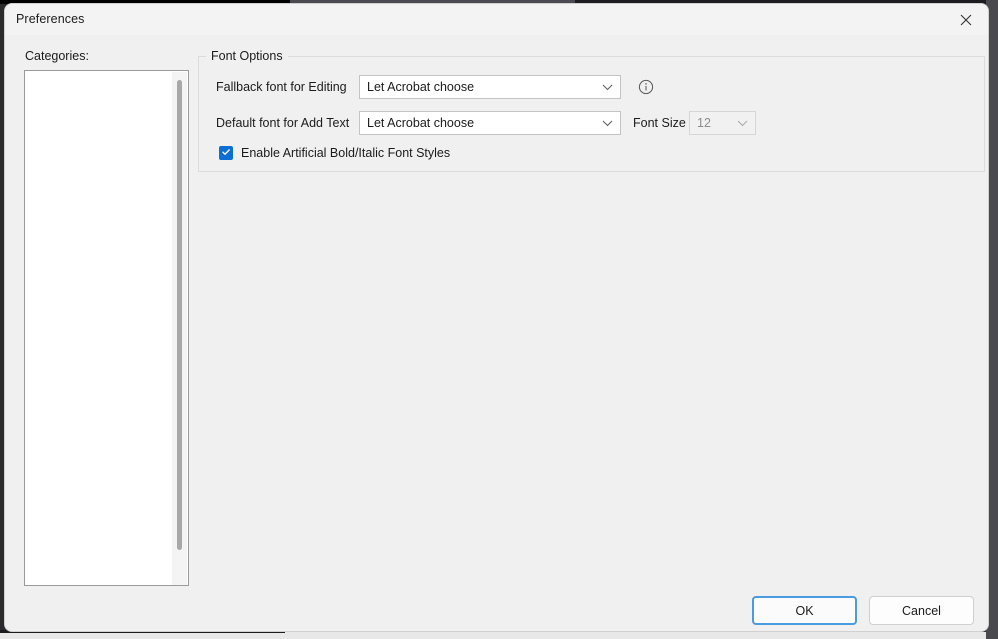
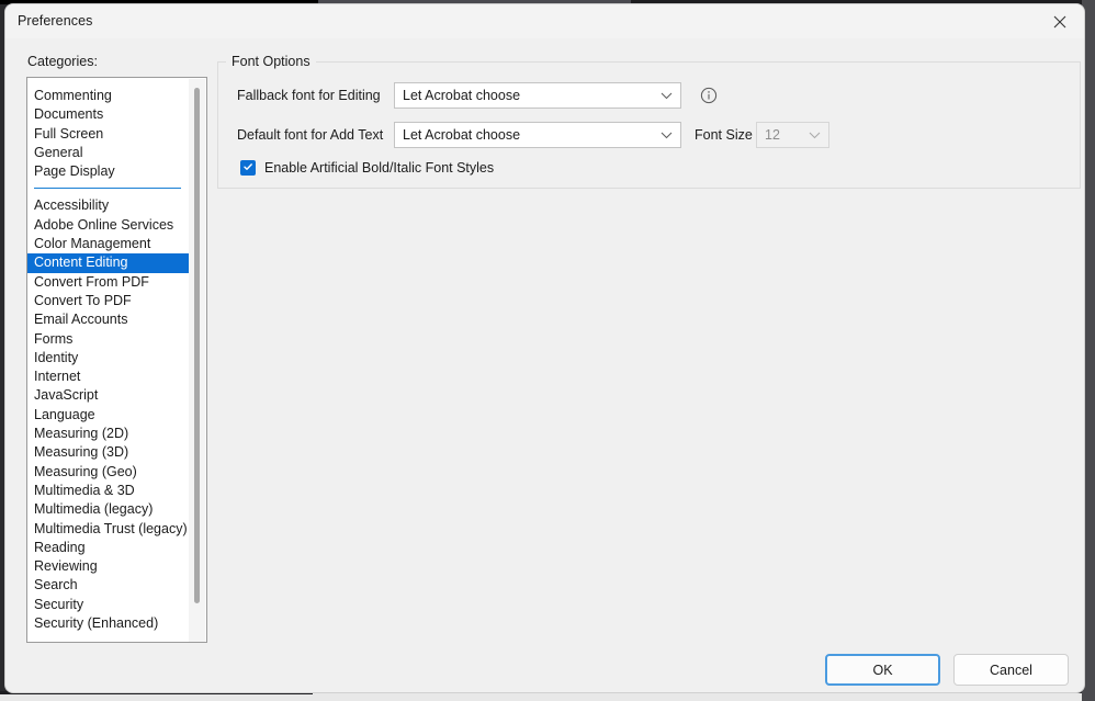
  Preferences
  Categories:
+ Commenting
+ Documents
+ Full Screen
+ General
+ Page Display
+ Accessibility
+ Adobe Online Services
+ Color Management
+ Content Editing
+ Convert From PDF
+ Convert To PDF
+ Email Accounts
+ Forms
+ Identity
+ Internet
+ JavaScript
+ Language
+ Measuring (2D)
+ Measuring (3D)
+ Measuring (Geo)
+ Multimedia & 3D
+ Multimedia (legacy)
+ Multimedia Trust (legacy)
+ Reading
+ Reviewing
+ Search
+ Security
+ Security (Enhanced)
  Font Options
  Fallback font for Editing
  Let Acrobat choose
  Default font for Add Text
  Let Acrobat choose
  Font Size
  12
  Enable Artificial Bold/Italic Font Styles
  OK
  Cancel
